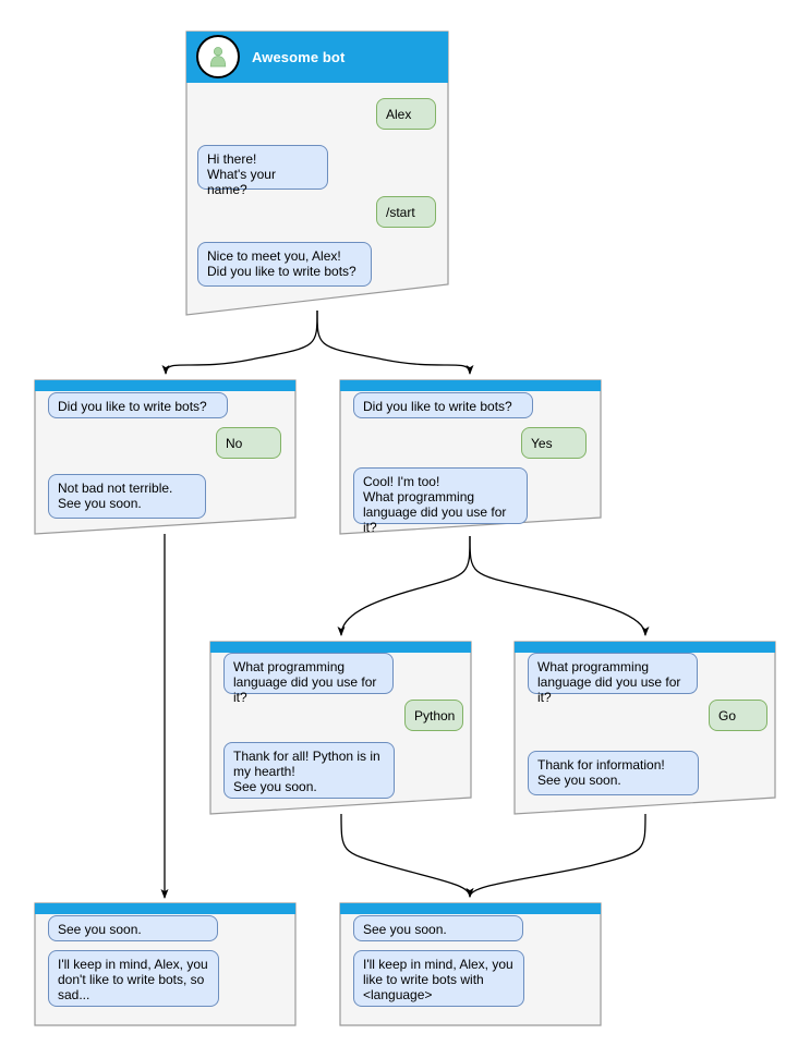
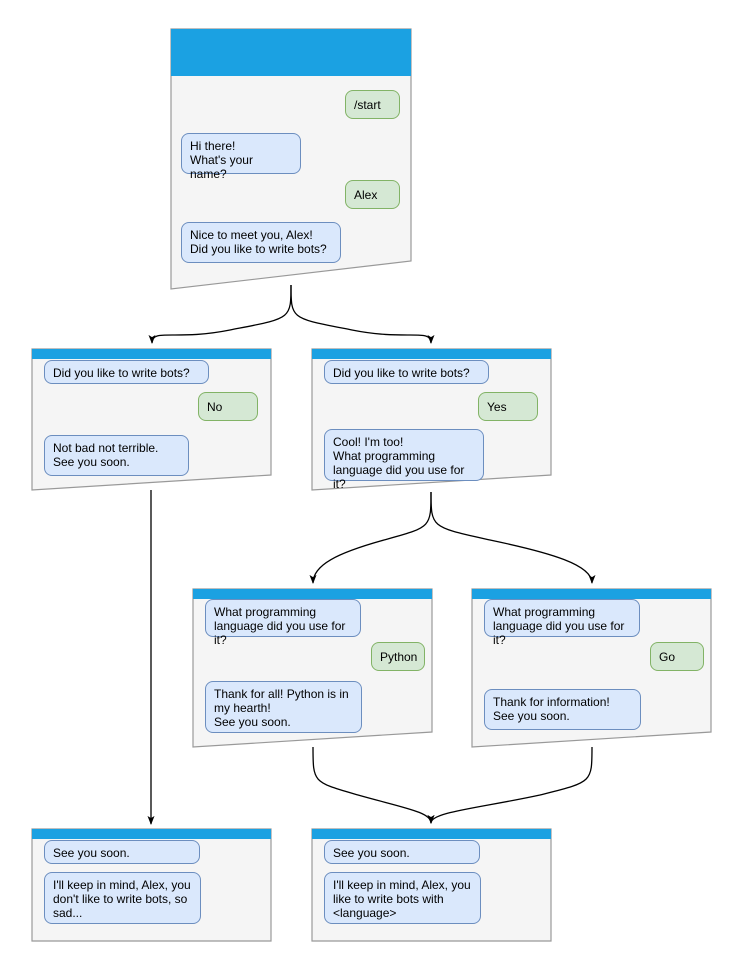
- Awesome bot
- Alex
+ /start
  Hi there!
  What's your name?
- /start
+ Alex
  Nice to meet you, Alex!
  Did you like to write bots?
  Did you like to write bots?
  No
  Not bad not terrible.
  See you soon.
  Did you like to write bots?
  Yes
  Cool! I'm too!
  What programming
  language did you use for it?
  What programming
  language did you use for it?
  Python
  Thank for all! Python is in
  my hearth!
  See you soon.
  What programming
  language did you use for it?
  Go
  Thank for information!
  See you soon.
  See you soon.
  I'll keep in mind, Alex, you
  don't like to write bots, so
  sad...
  See you soon.
  I'll keep in mind, Alex, you
  like to write bots with
  <language>
